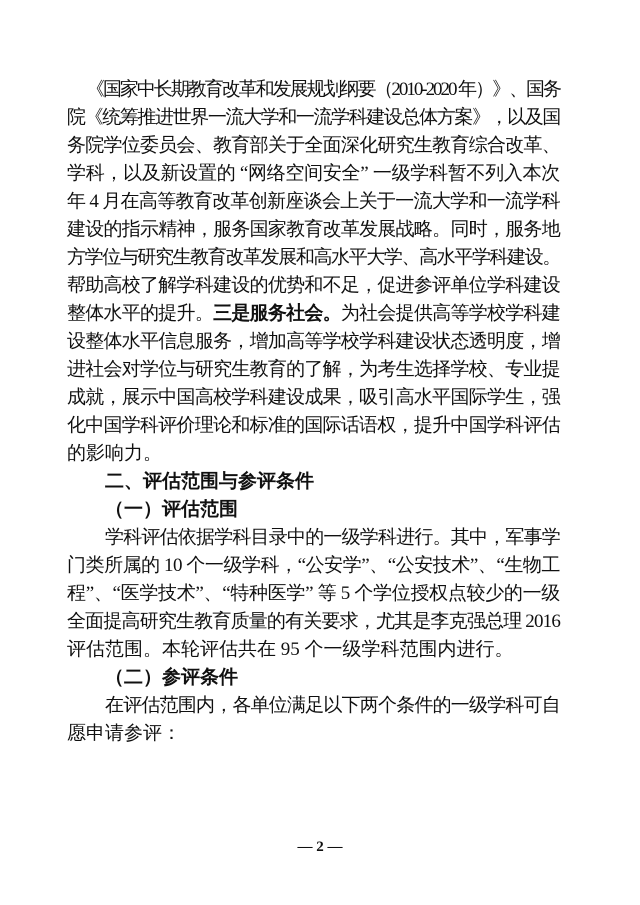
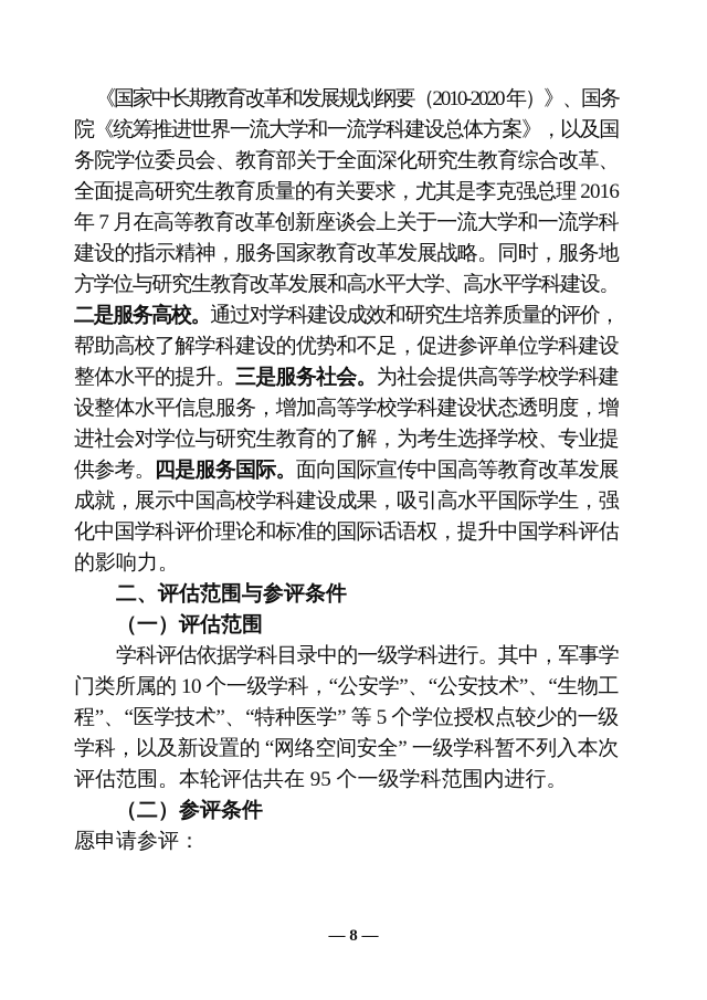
  《国家中长期教育改革和发展规划纲要（2010-2020 年）》、国务
  院《统筹推进世界一流大学和一流学科建设总体方案》，以及国
  务院学位委员会、教育部关于全面深化研究生教育综合改革、
- 学科，以及新设置的 “网络空间安全” 一级学科暂不列入本次
+ 全面提高研究生教育质量的有关要求，尤其是李克强总理 2016
- 年 4 月在高等教育改革创新座谈会上关于一流大学和一流学科
+ 年 7 月在高等教育改革创新座谈会上关于一流大学和一流学科
  建设的指示精神，服务国家教育改革发展战略。同时，服务地
  方学位与研究生教育改革发展和高水平大学、高水平学科建设。
+ 二是服务高校。通过对学科建设成效和研究生培养质量的评价，
  帮助高校了解学科建设的优势和不足，促进参评单位学科建设
  整体水平的提升。三是服务社会。为社会提供高等学校学科建
  设整体水平信息服务，增加高等学校学科建设状态透明度，增
  进社会对学位与研究生教育的了解，为考生选择学校、专业提
+ 供参考。四是服务国际。面向国际宣传中国高等教育改革发展
  成就，展示中国高校学科建设成果，吸引高水平国际学生，强
  化中国学科评价理论和标准的国际话语权，提升中国学科评估
  的影响力。
  二、评估范围与参评条件
  （一）评估范围
  学科评估依据学科目录中的一级学科进行。其中，军事学
  门类所属的 10 个一级学科，“公安学”、“公安技术”、“生物工
  程”、“医学技术”、“特种医学” 等 5 个学位授权点较少的一级
- 全面提高研究生教育质量的有关要求，尤其是李克强总理 2016
+ 学科，以及新设置的 “网络空间安全” 一级学科暂不列入本次
  评估范围。本轮评估共在 95 个一级学科范围内进行。
  （二）参评条件
- 在评估范围内，各单位满足以下两个条件的一级学科可自
  愿申请参评：
- — 2 —
+ — 8 —
